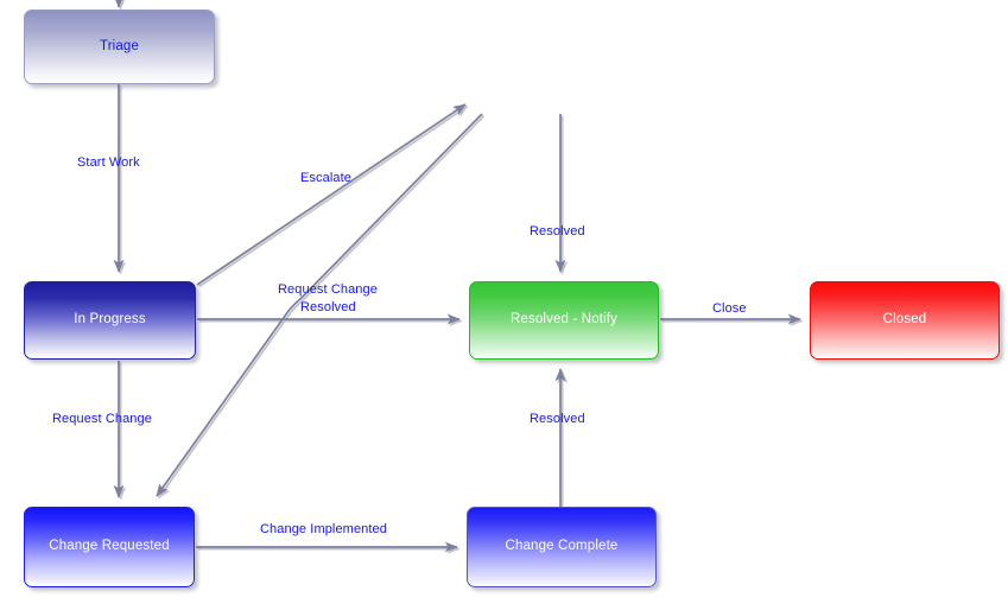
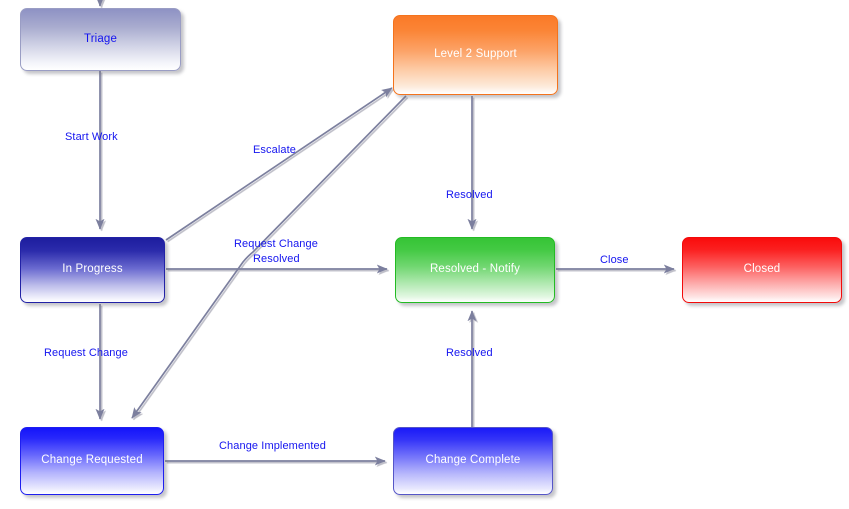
  Triage
+ Level 2 Support
  In Progress
  Resolved - Notify
  Closed
  Change Requested
  Change Complete
  Start Work
  Escalate
  Request Change
  Resolved
  Resolved
  Close
  Request Change
  Resolved
  Change Implemented
